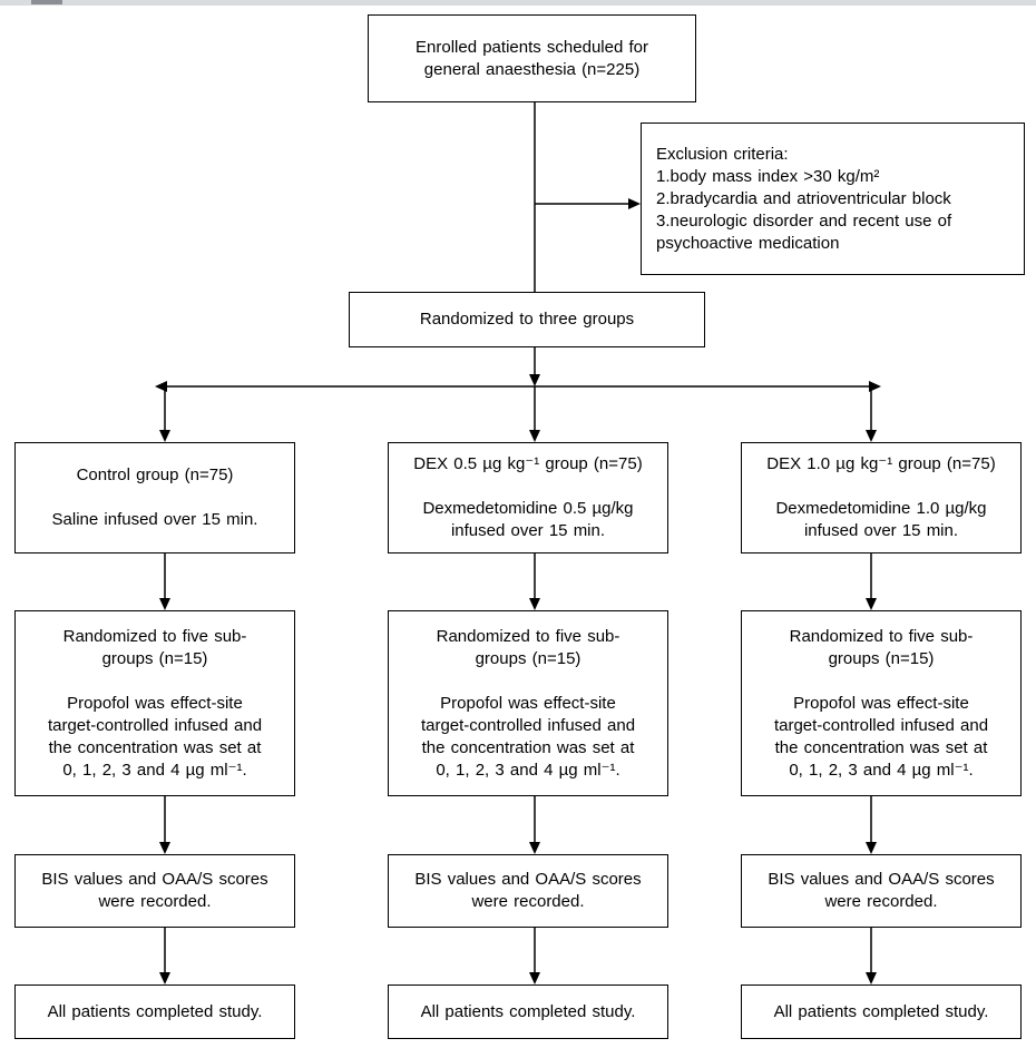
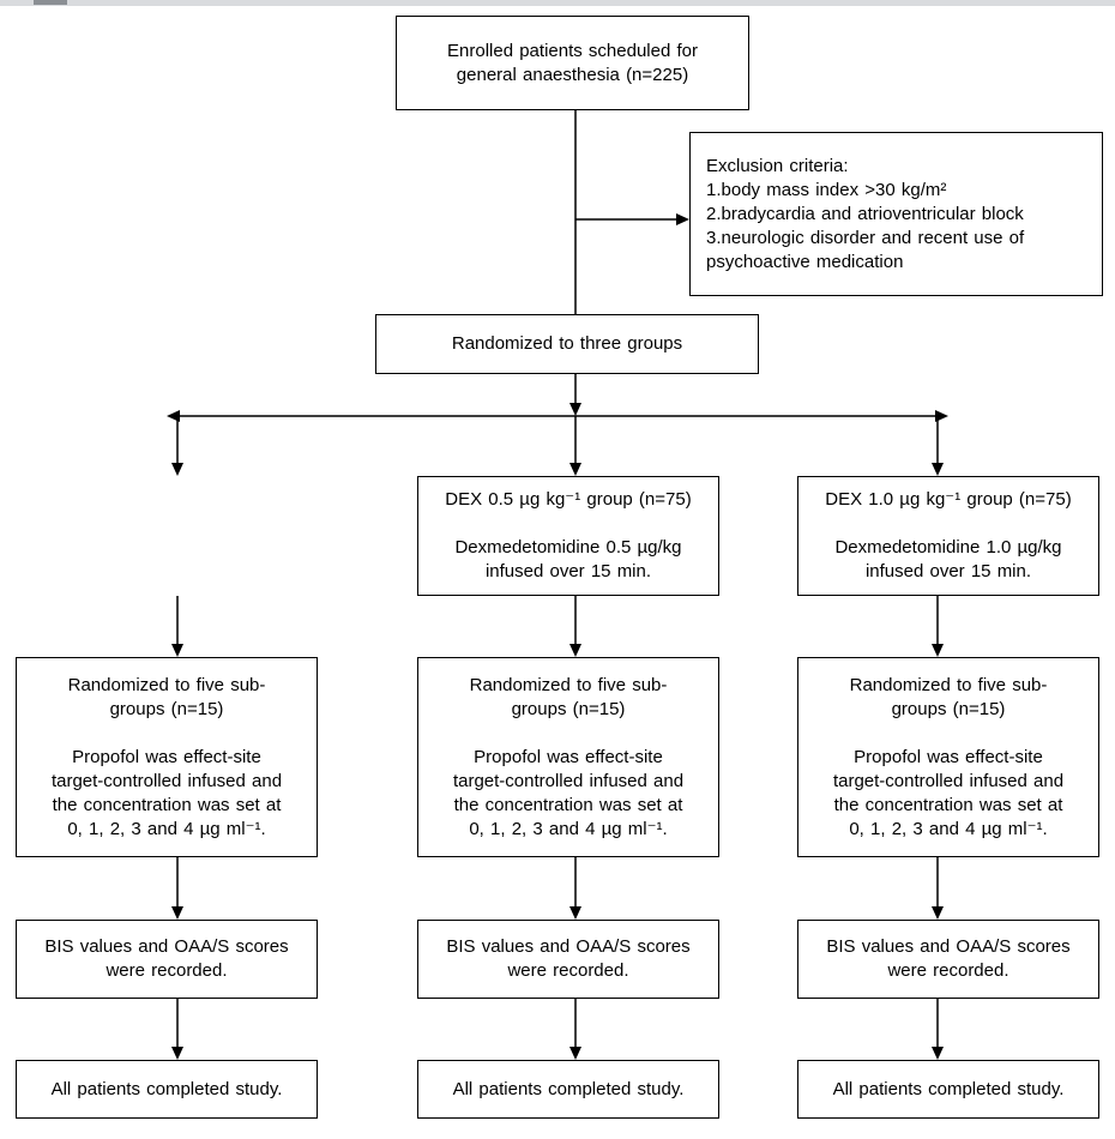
  Enrolled patients scheduled for
  general anaesthesia (n=225)
  Exclusion criteria:
  1.body mass index >30 kg/m²
  2.bradycardia and atrioventricular block
  3.neurologic disorder and recent use of
  psychoactive medication
  Randomized to three groups
- Control group (n=75)
- Saline infused over 15 min.
  Randomized to five sub-
  groups (n=15)
  Propofol was effect-site
  target-controlled infused and
  the concentration was set at
  0, 1, 2, 3 and 4 µg ml⁻¹.
  BIS values and OAA/S scores
  were recorded.
  All patients completed study.
  DEX 0.5 µg kg⁻¹ group (n=75)
  Dexmedetomidine 0.5 µg/kg
  infused over 15 min.
  Randomized to five sub-
  groups (n=15)
  Propofol was effect-site
  target-controlled infused and
  the concentration was set at
  0, 1, 2, 3 and 4 µg ml⁻¹.
  BIS values and OAA/S scores
  were recorded.
  All patients completed study.
  DEX 1.0 µg kg⁻¹ group (n=75)
  Dexmedetomidine 1.0 µg/kg
  infused over 15 min.
  Randomized to five sub-
  groups (n=15)
  Propofol was effect-site
  target-controlled infused and
  the concentration was set at
  0, 1, 2, 3 and 4 µg ml⁻¹.
  BIS values and OAA/S scores
  were recorded.
  All patients completed study.
